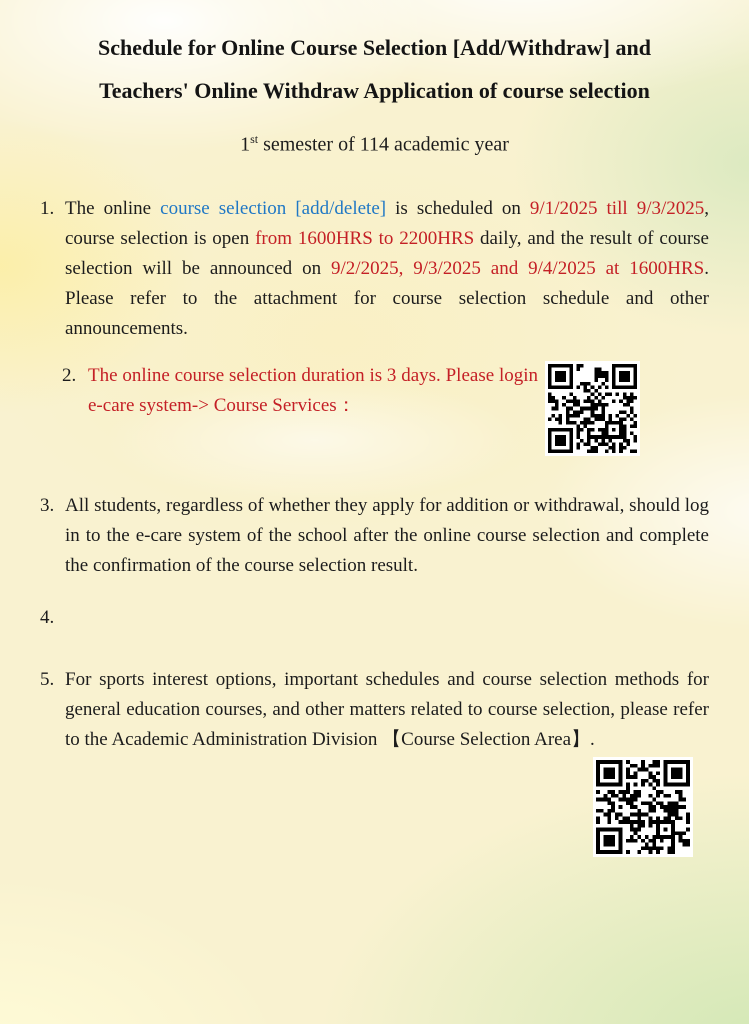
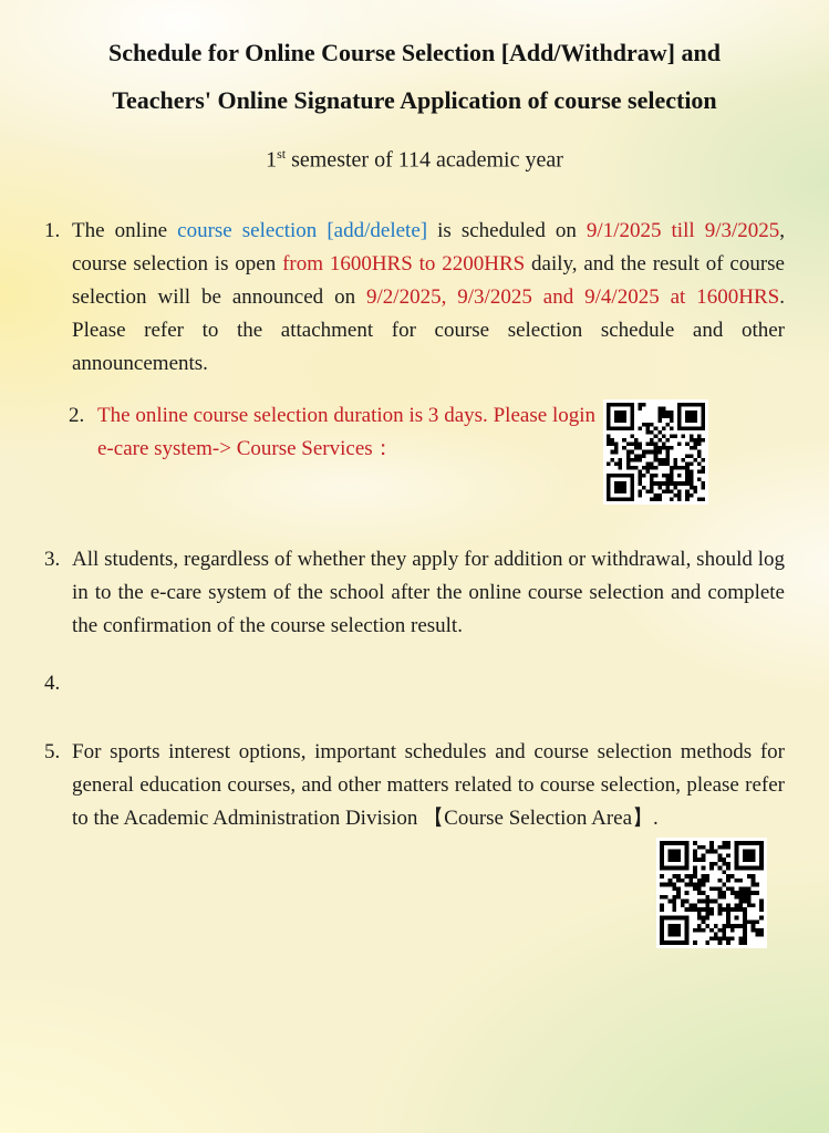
  Schedule for Online Course Selection [Add/Withdraw] and
- Teachers' Online Withdraw Application of course selection
+ Teachers' Online Signature Application of course selection
  1st semester of 114 academic year
  1.
  The online course selection [add/delete] is scheduled on 9/1/2025 till 9/3/2025, course selection is open from 1600HRS to 2200HRS daily, and the result of course selection will be announced on 9/2/2025, 9/3/2025 and 9/4/2025 at 1600HRS. Please refer to the attachment for course selection schedule and other announcements.
  2.
  The online course selection duration is 3 days. Please login e-care system-> Course Services：
  3.
  All students, regardless of whether they apply for addition or withdrawal, should log in to the e-care system of the school after the online course selection and complete the confirmation of the course selection result.
  4.
  5.
  For sports interest options, important schedules and course selection methods for general education courses, and other matters related to course selection, please refer to the Academic Administration Division 【Course Selection Area】.
